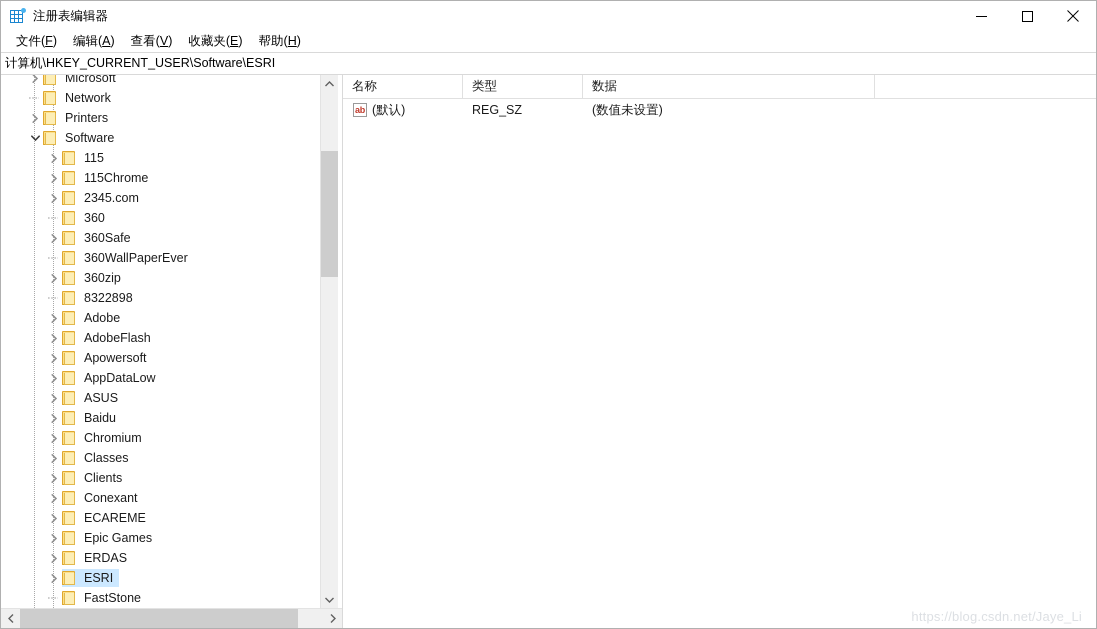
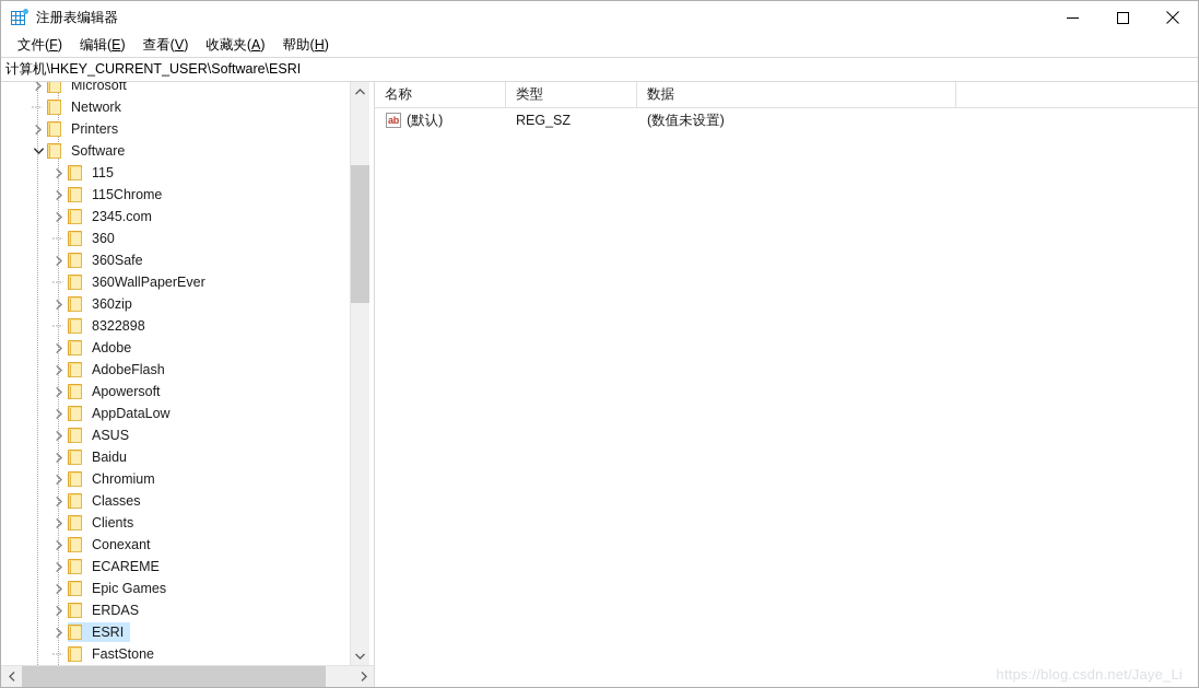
  注册表编辑器
  文件(F)
- 编辑(A)
+ 编辑(E)
  查看(V)
- 收藏夹(E)
+ 收藏夹(A)
  帮助(H)
  计算机\HKEY_CURRENT_USER\Software\ESRI
  Microsoft
  Network
  Printers
  Software
  115
  115Chrome
  2345.com
  360
  360Safe
  360WallPaperEver
  360zip
  8322898
  Adobe
  AdobeFlash
  Apowersoft
  AppDataLow
  ASUS
  Baidu
  Chromium
  Classes
  Clients
  Conexant
  ECAREME
  Epic Games
  ERDAS
  ESRI
  FastStone
  名称
  类型
  数据
  ab
  (默认)
  REG_SZ
  (数值未设置)
  https://blog.csdn.net/Jaye_Li
